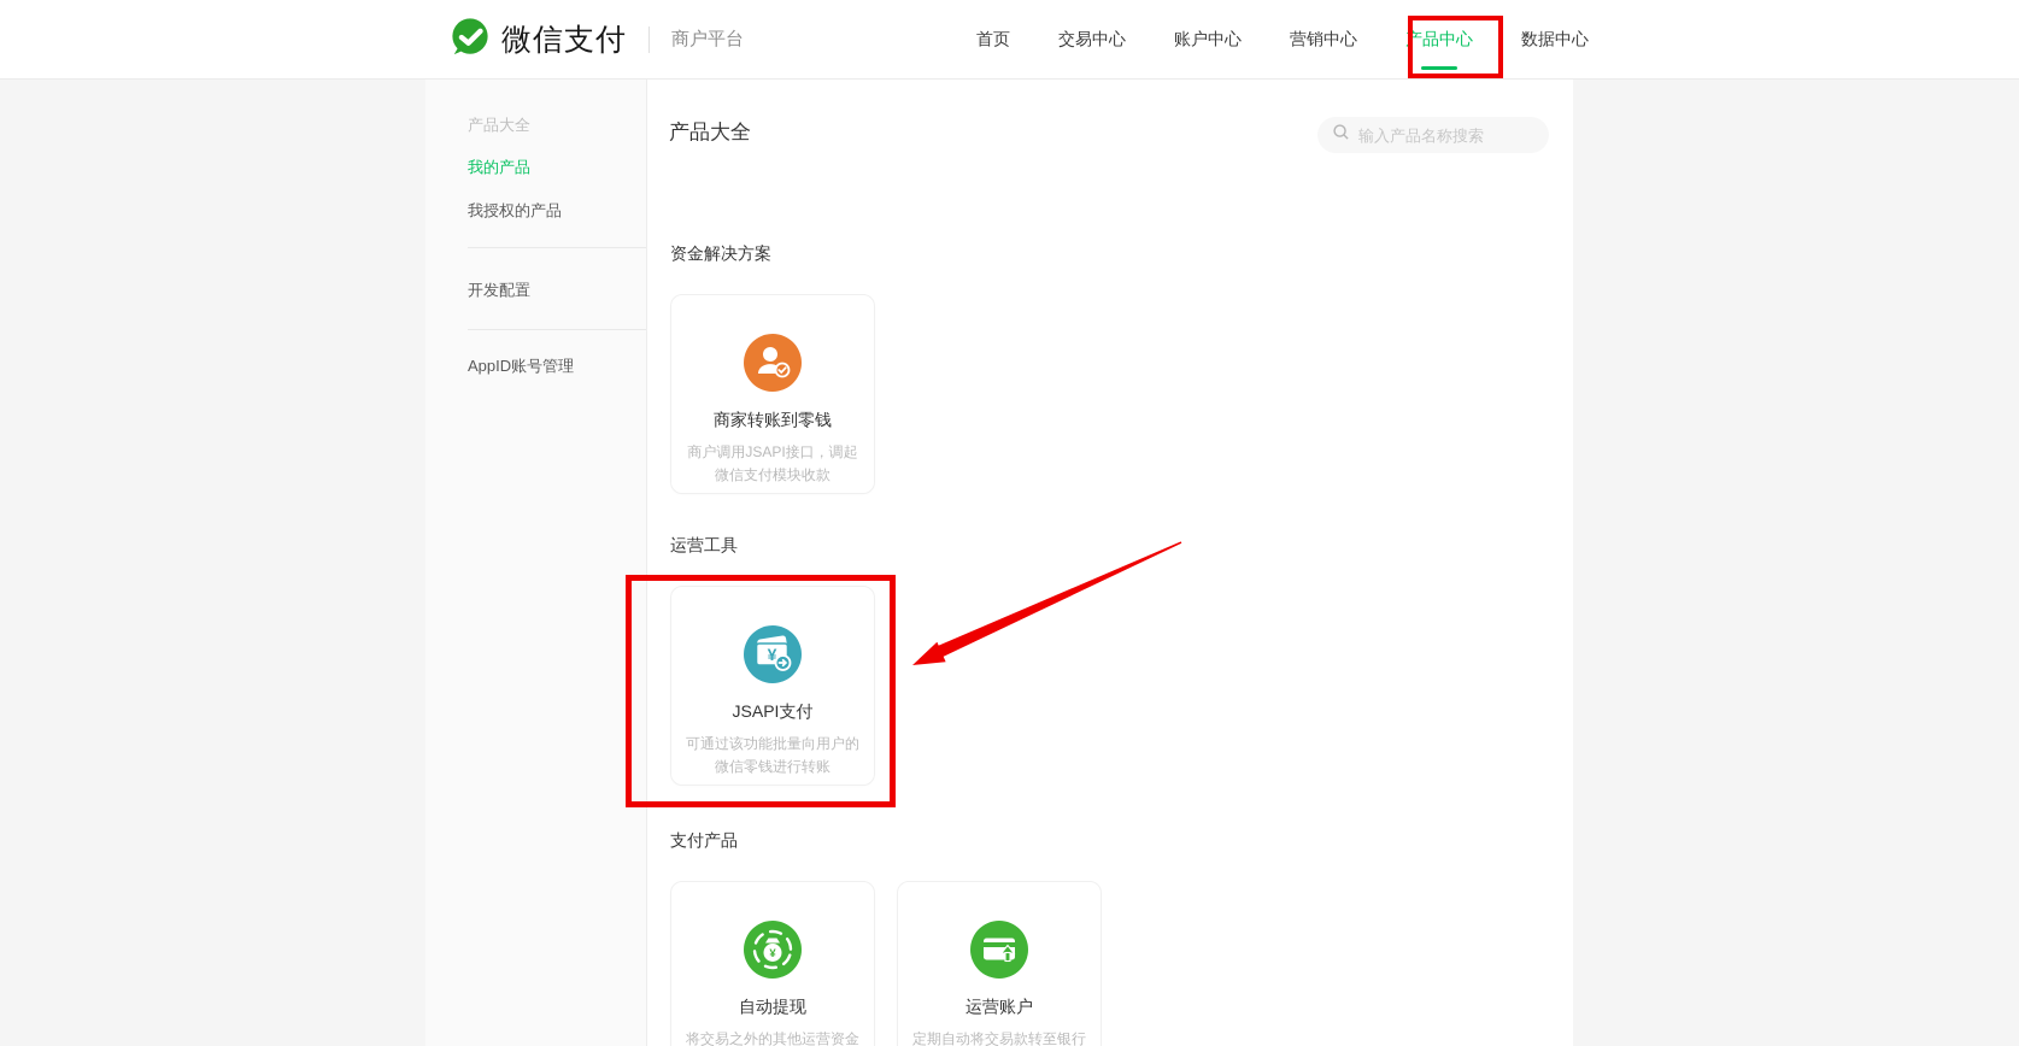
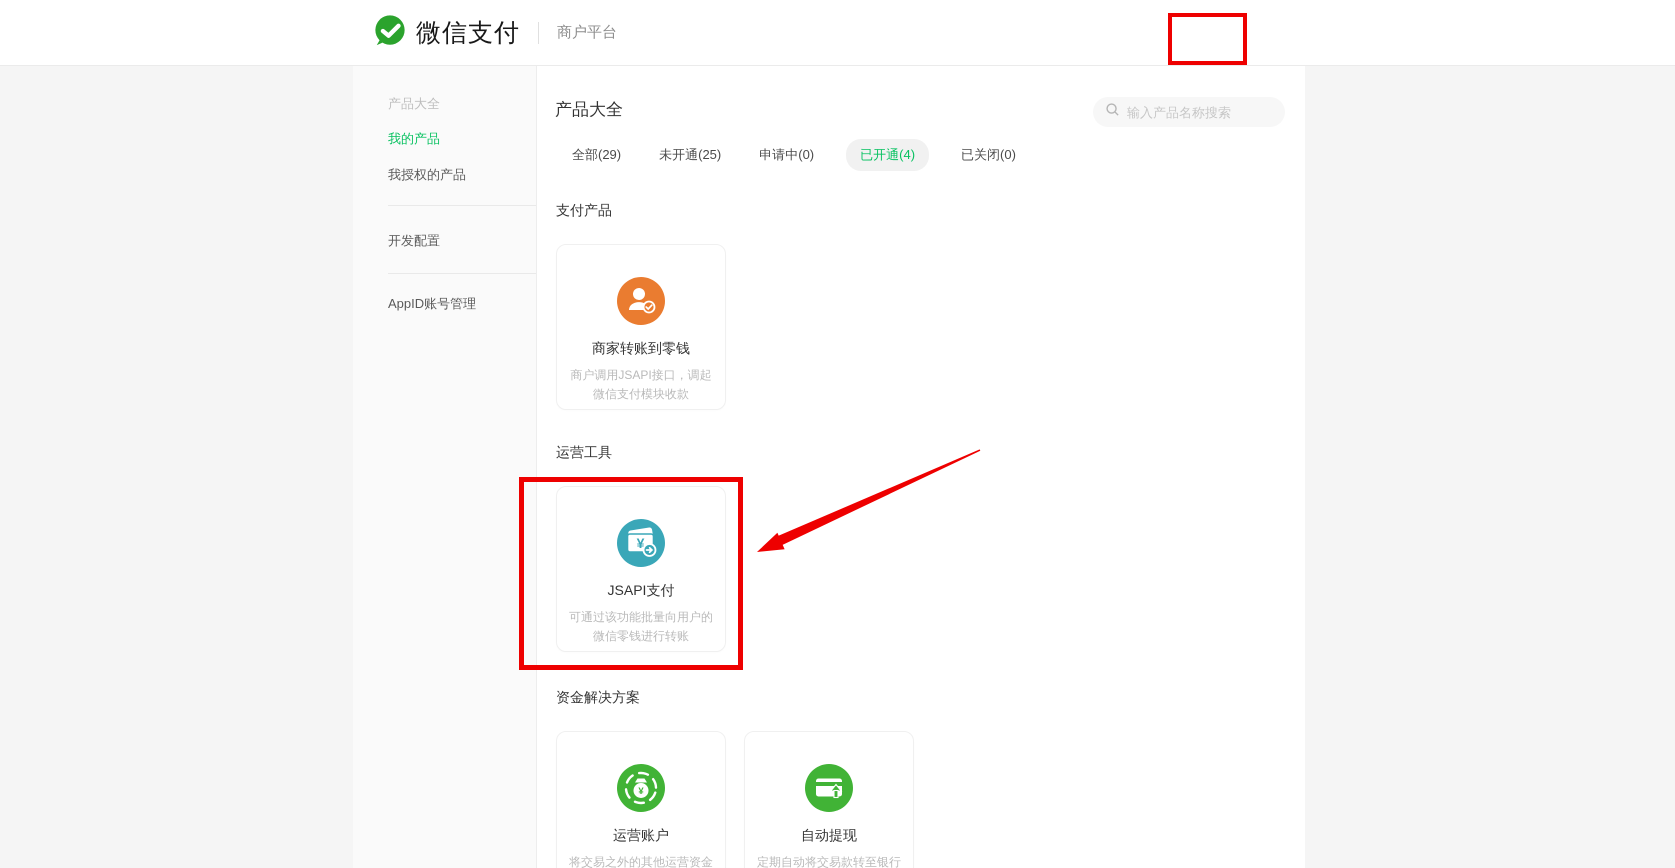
  微信支付
  商户平台
- 首页
- 交易中心
- 账户中心
- 营销中心
- 产品中心
- 数据中心
  产品大全
  我的产品
  我授权的产品
  开发配置
  AppID账号管理
  产品大全
  输入产品名称搜索
+ 全部(29)
+ 未开通(25)
+ 申请中(0)
+ 已开通(4)
+ 已关闭(0)
- 资金解决方案
+ 支付产品
  商家转账到零钱
  商户调用JSAPI接口，调起
  微信支付模块收款
  运营工具
  ¥
  JSAPI支付
  可通过该功能批量向用户的
  微信零钱进行转账
- 支付产品
+ 资金解决方案
  ¥
- 自动提现
+ 运营账户
  将交易之外的其他运营资金
- 运营账户
+ 自动提现
  定期自动将交易款转至银行
